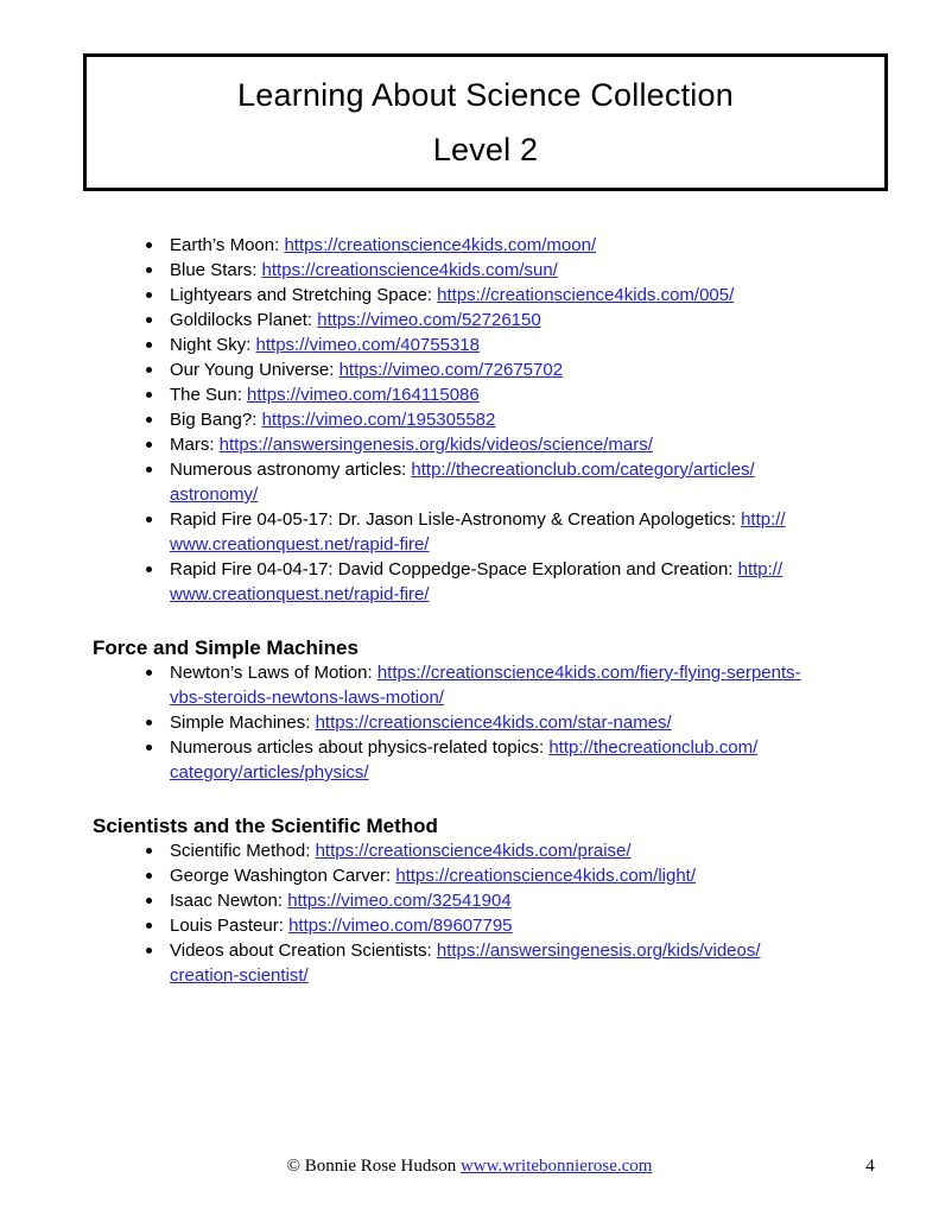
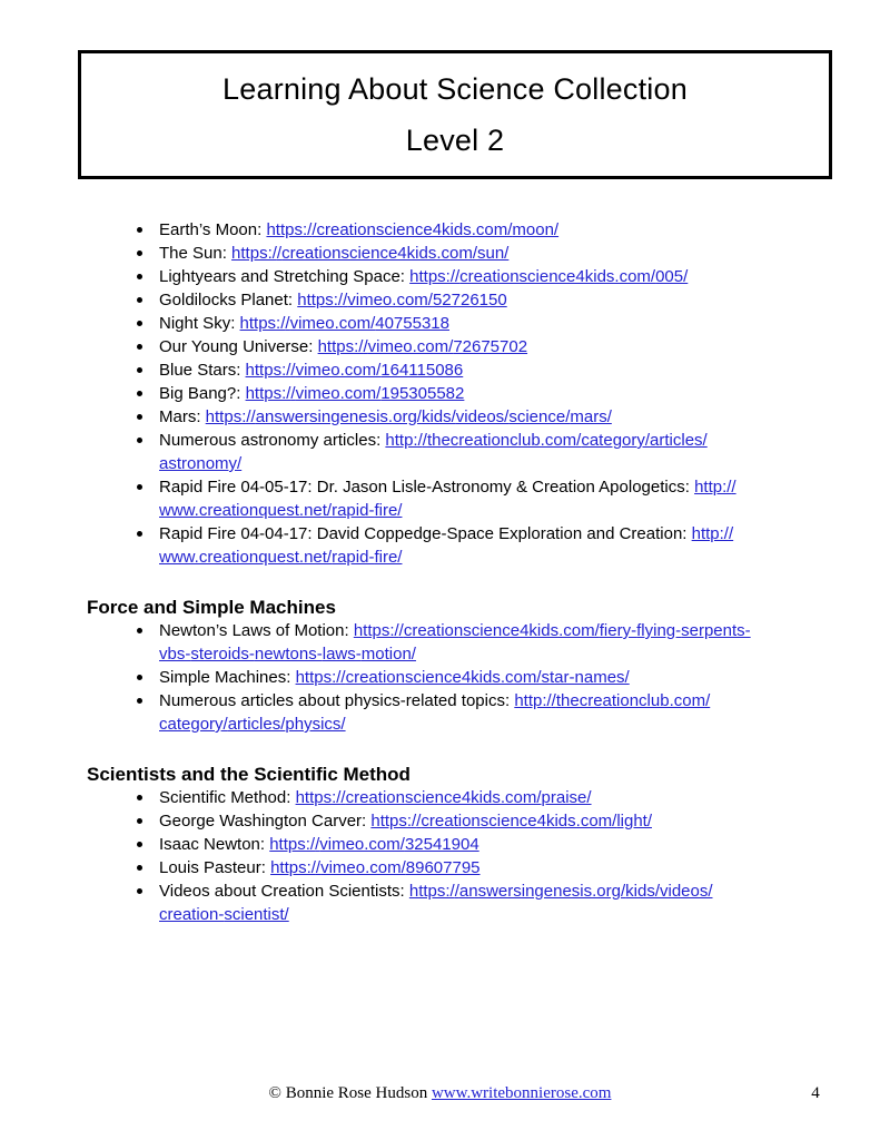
  Learning About Science Collection
  Level 2
  Earth’s Moon: https://creationscience4kids.com/moon/
- Blue Stars: https://creationscience4kids.com/sun/
+ The Sun: https://creationscience4kids.com/sun/
  Lightyears and Stretching Space: https://creationscience4kids.com/005/
  Goldilocks Planet: https://vimeo.com/52726150
  Night Sky: https://vimeo.com/40755318
  Our Young Universe: https://vimeo.com/72675702
- The Sun: https://vimeo.com/164115086
+ Blue Stars: https://vimeo.com/164115086
  Big Bang?: https://vimeo.com/195305582
  Mars: https://answersingenesis.org/kids/videos/science/mars/
  Numerous astronomy articles: http://thecreationclub.com/category/articles/astronomy/
  Rapid Fire 04-05-17: Dr. Jason Lisle-Astronomy & Creation Apologetics: http://www.creationquest.net/rapid-fire/
  Rapid Fire 04-04-17: David Coppedge-Space Exploration and Creation: http://www.creationquest.net/rapid-fire/
  Force and Simple Machines
  Newton’s Laws of Motion: https://creationscience4kids.com/fiery-flying-serpents-vbs-steroids-newtons-laws-motion/
  Simple Machines: https://creationscience4kids.com/star-names/
  Numerous articles about physics-related topics: http://thecreationclub.com/category/articles/physics/
  Scientists and the Scientific Method
  Scientific Method: https://creationscience4kids.com/praise/
  George Washington Carver: https://creationscience4kids.com/light/
  Isaac Newton: https://vimeo.com/32541904
  Louis Pasteur: https://vimeo.com/89607795
  Videos about Creation Scientists: https://answersingenesis.org/kids/videos/creation-scientist/
  © Bonnie Rose Hudson www.writebonnierose.com
  4
